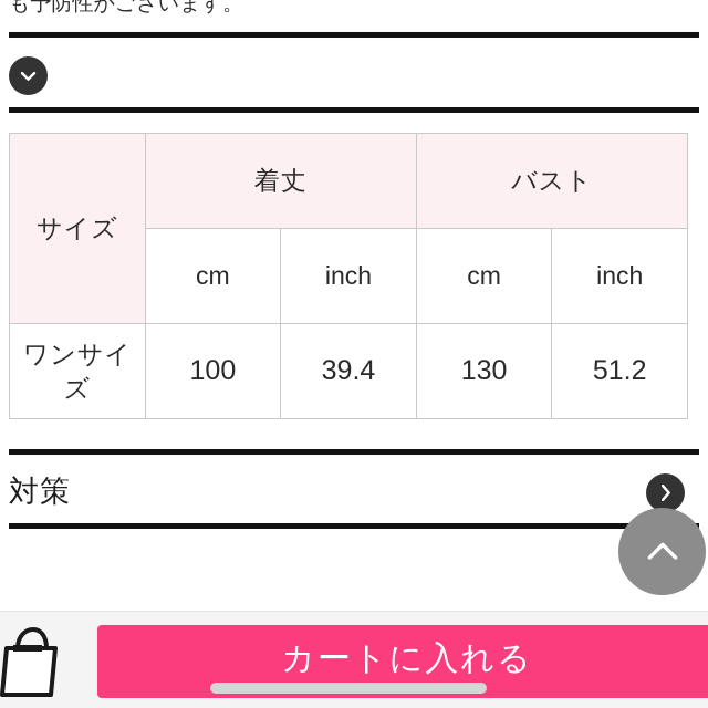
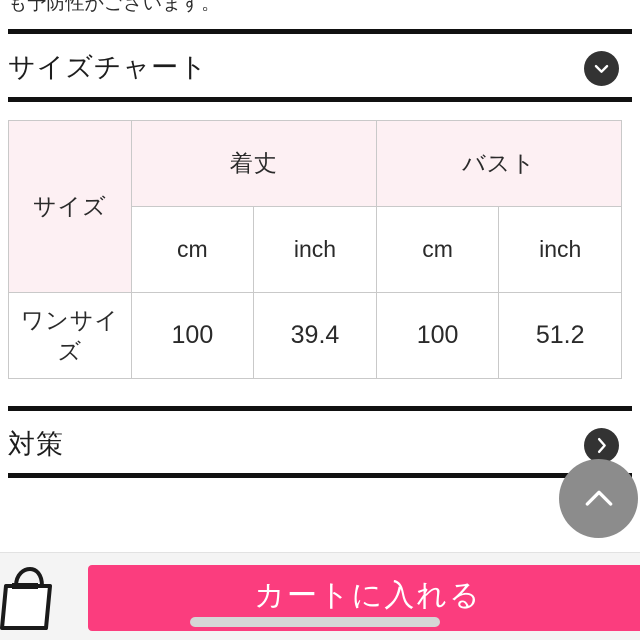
  も予防性がございます。
+ サイズチャート
  サイズ	着丈	バスト
  cm	inch	cm	inch
- ワンサイズ	100	39.4	130	51.2
+ ワンサイズ	100	39.4	100	51.2
  対策
  カートに入れる
